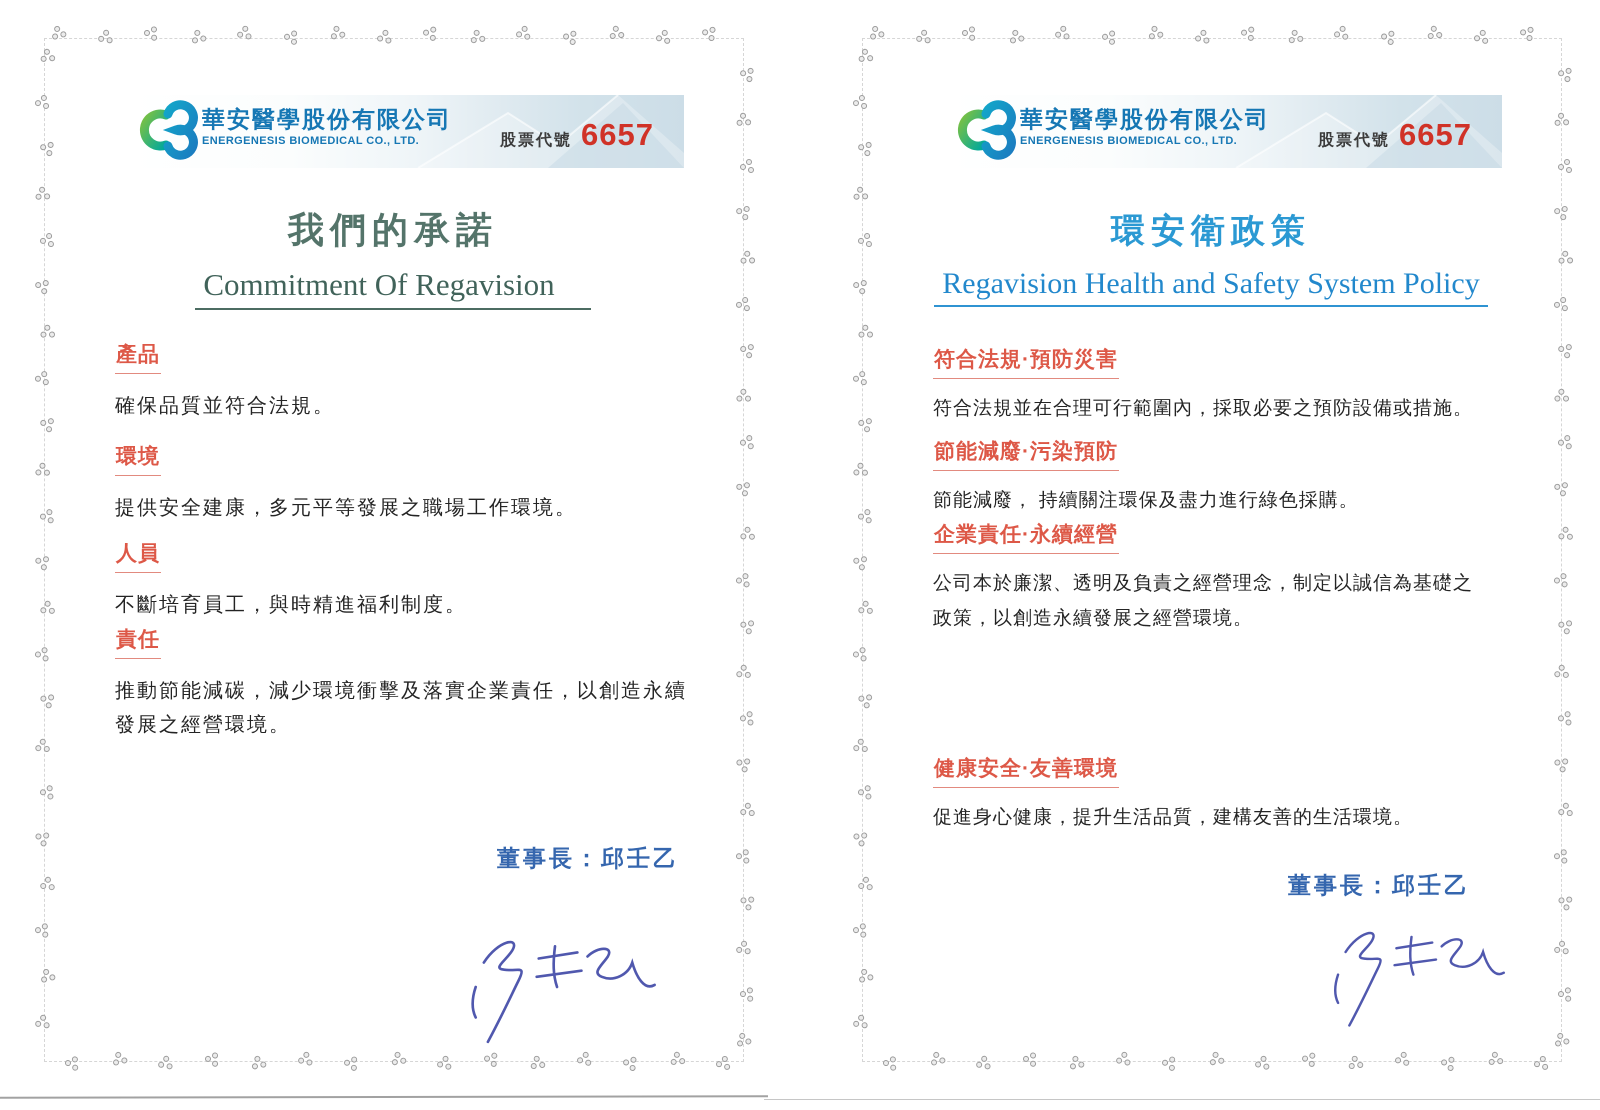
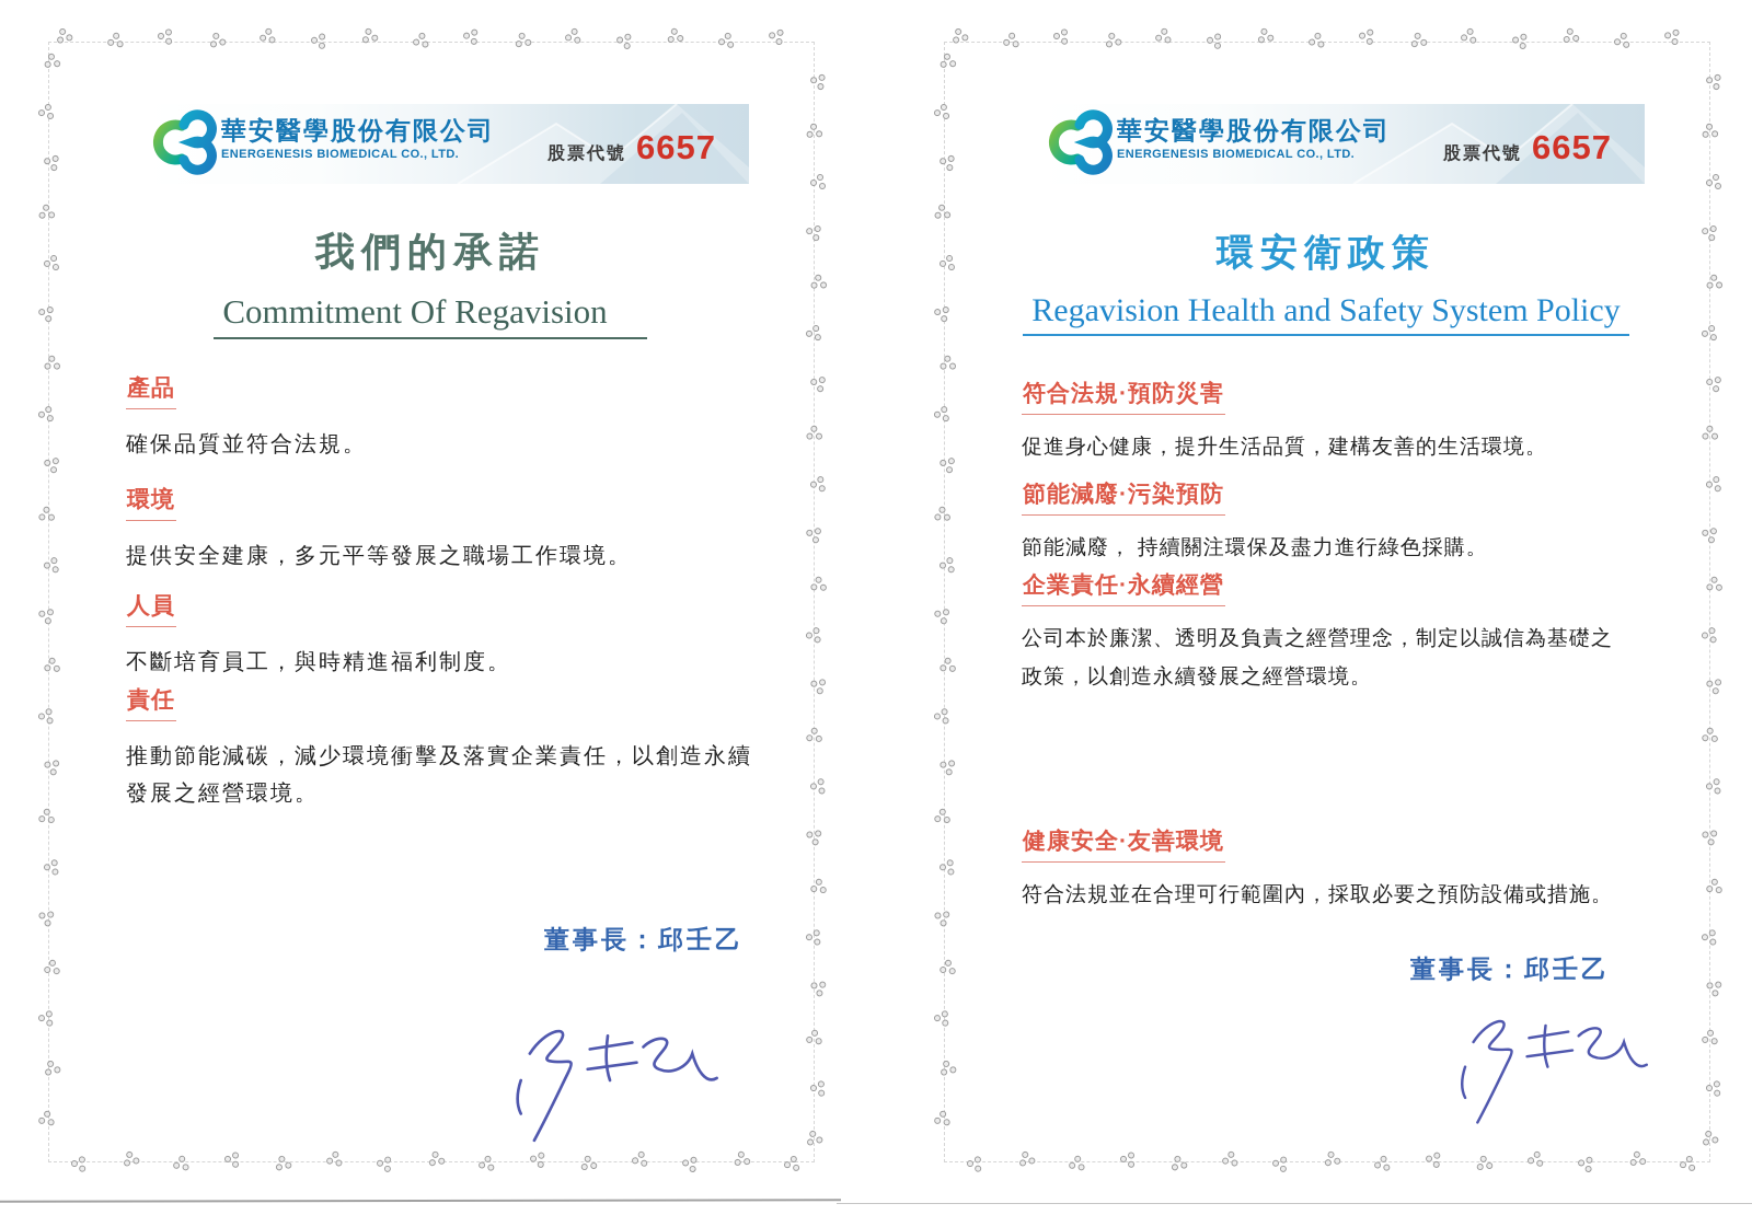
  華安醫學股份有限公司
  ENERGENESIS BIOMEDICAL CO., LTD.
  股票代號
  6657
  我們的承諾
  Commitment Of Regavision
  產品
  確保品質並符合法規。
  環境
  提供安全建康，多元平等發展之職場工作環境。
  人員
  不斷培育員工，與時精進福利制度。
  責任
  推動節能減碳，減少環境衝擊及落實企業責任，以創造永續發展之經營環境。
  董事長：邱壬乙
  華安醫學股份有限公司
  ENERGENESIS BIOMEDICAL CO., LTD.
  股票代號
  6657
  環安衛政策
  Regavision Health and Safety System Policy
  符合法規·預防災害
- 符合法規並在合理可行範圍內，採取必要之預防設備或措施。
+ 促進身心健康，提升生活品質，建構友善的生活環境。
  節能減廢·污染預防
  節能減廢， 持續關注環保及盡力進行綠色採購。
  企業責任·永續經營
  公司本於廉潔、透明及負責之經營理念，制定以誠信為基礎之政策，以創造永續發展之經營環境。
  健康安全·友善環境
- 促進身心健康，提升生活品質，建構友善的生活環境。
+ 符合法規並在合理可行範圍內，採取必要之預防設備或措施。
  董事長：邱壬乙
